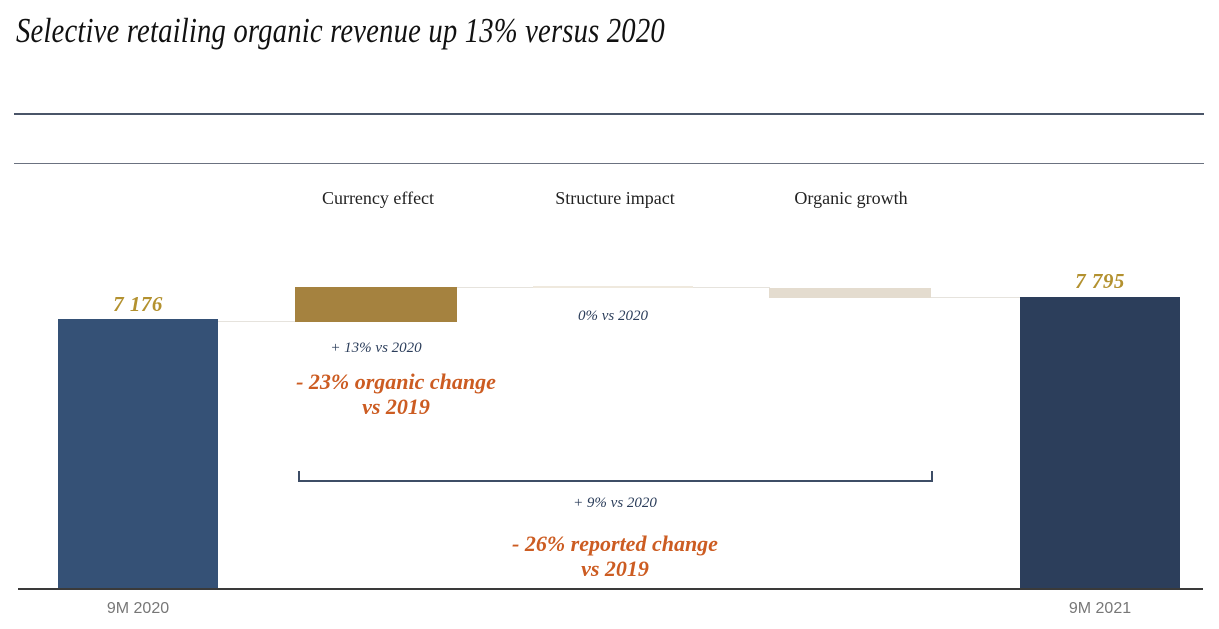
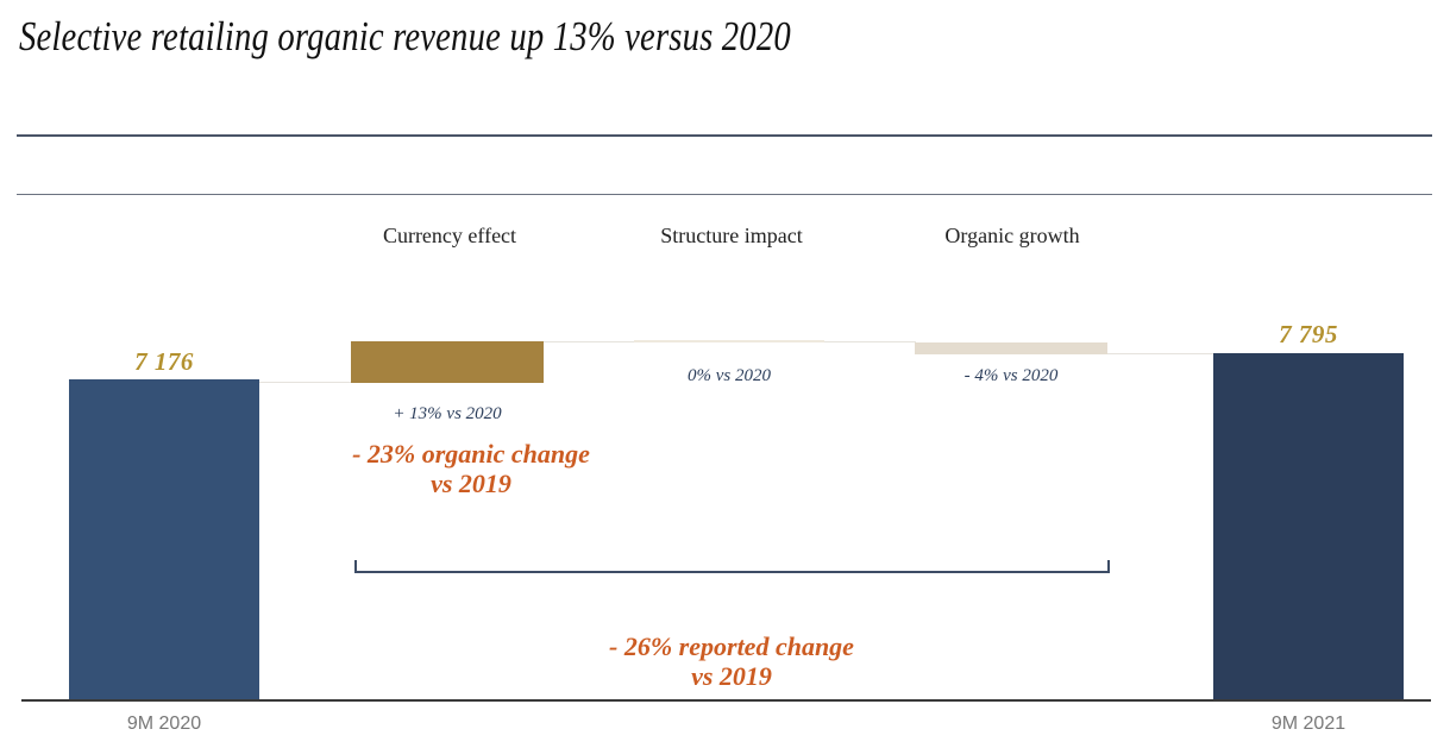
  Selective retailing organic revenue up 13% versus 2020
  Currency effect
  Structure impact
  Organic growth
  7 176
  7 795
  + 13% vs 2020
  0% vs 2020
+ - 4% vs 2020
  - 23% organic change
  vs 2019
- + 9% vs 2020
  - 26% reported change
  vs 2019
  9M 2020
  9M 2021
